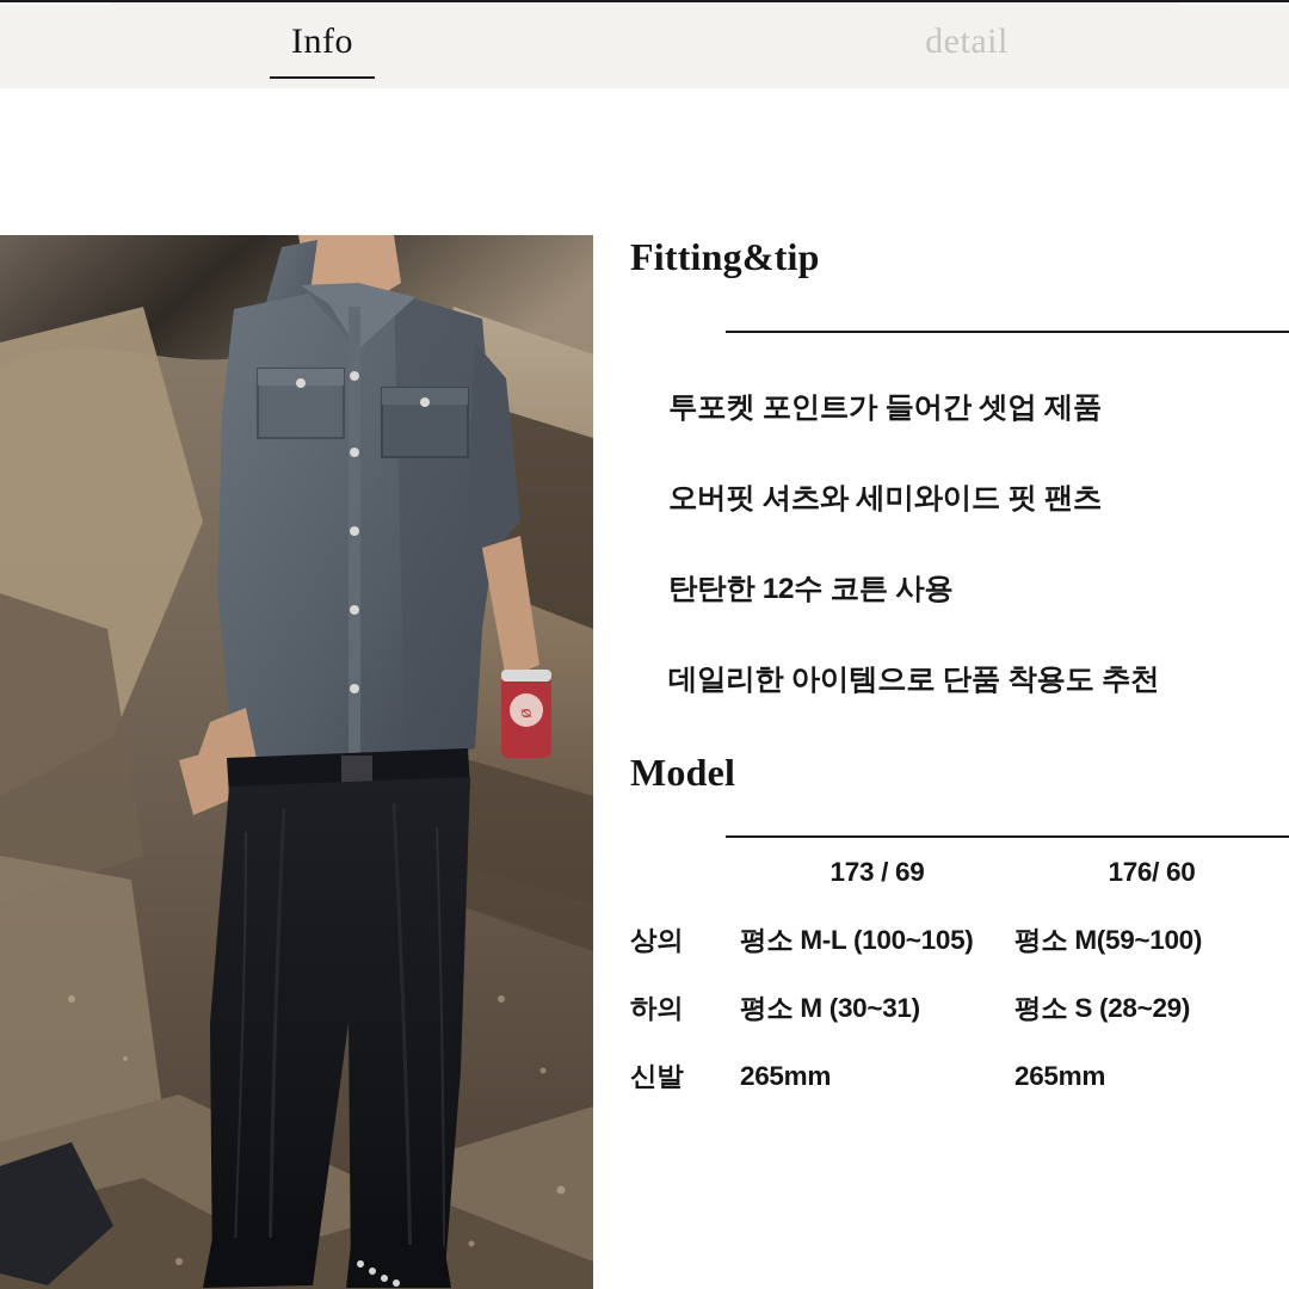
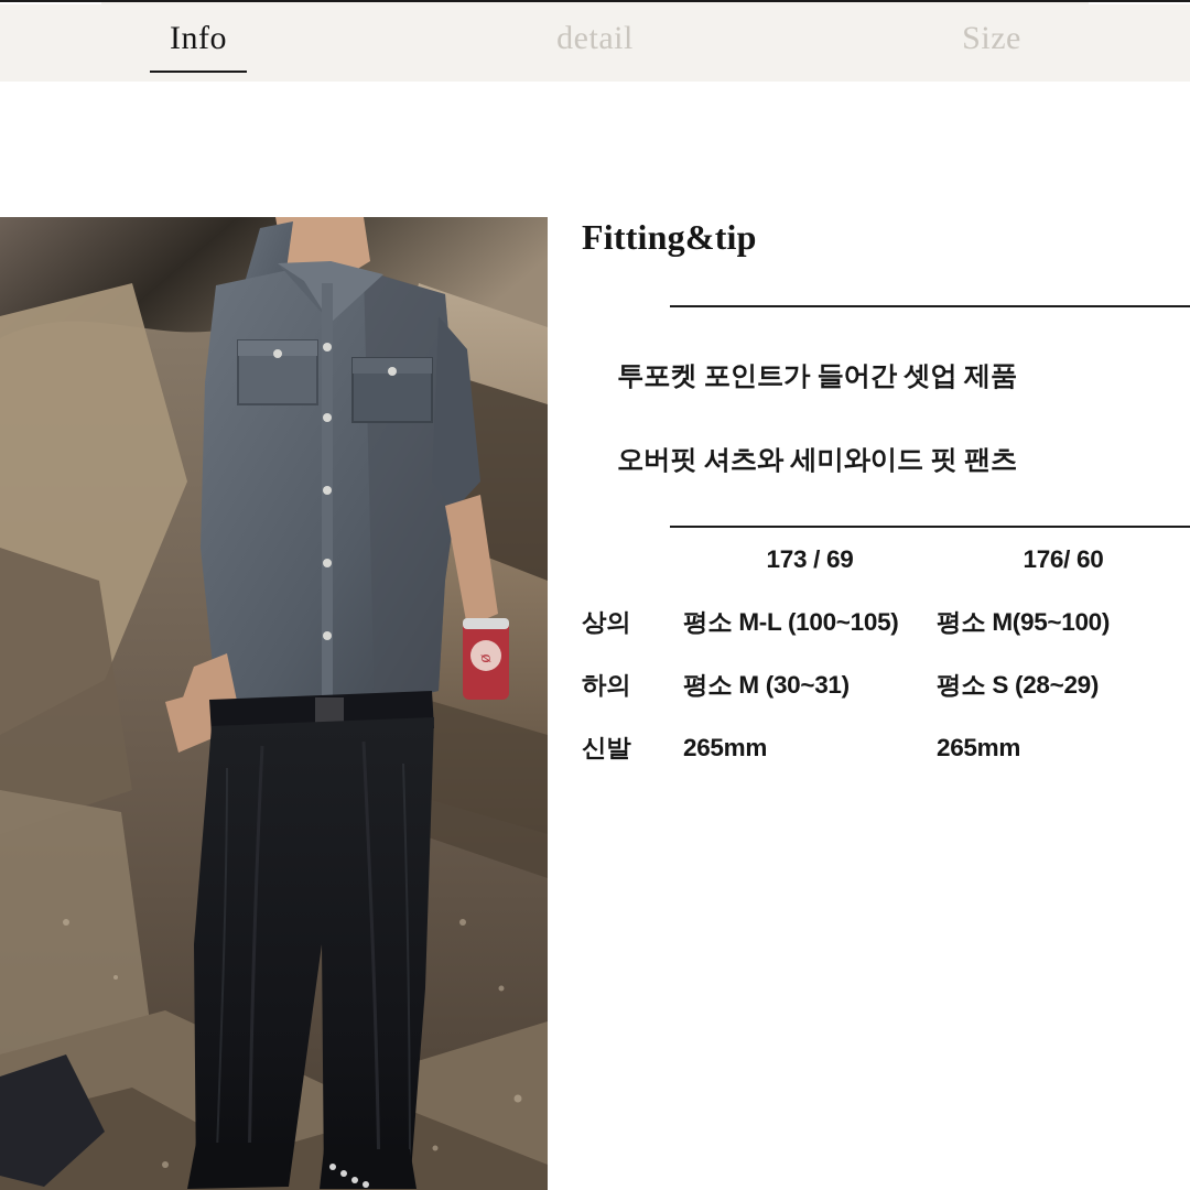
  Info
  detail
+ Size
  ᴓ
  Fitting&tip
  투포켓 포인트가 들어간 셋업 제품
  오버핏 셔츠와 세미와이드 핏 팬츠
- 탄탄한 12수 코튼 사용
- 데일리한 아이템으로 단품 착용도 추천
- Model
  	173 / 69	176/ 60
- 상의	평소 M-L (100~105)	평소 M(59~100)
+ 상의	평소 M-L (100~105)	평소 M(95~100)
  하의	평소 M (30~31)	평소 S (28~29)
  신발	265mm	265mm
